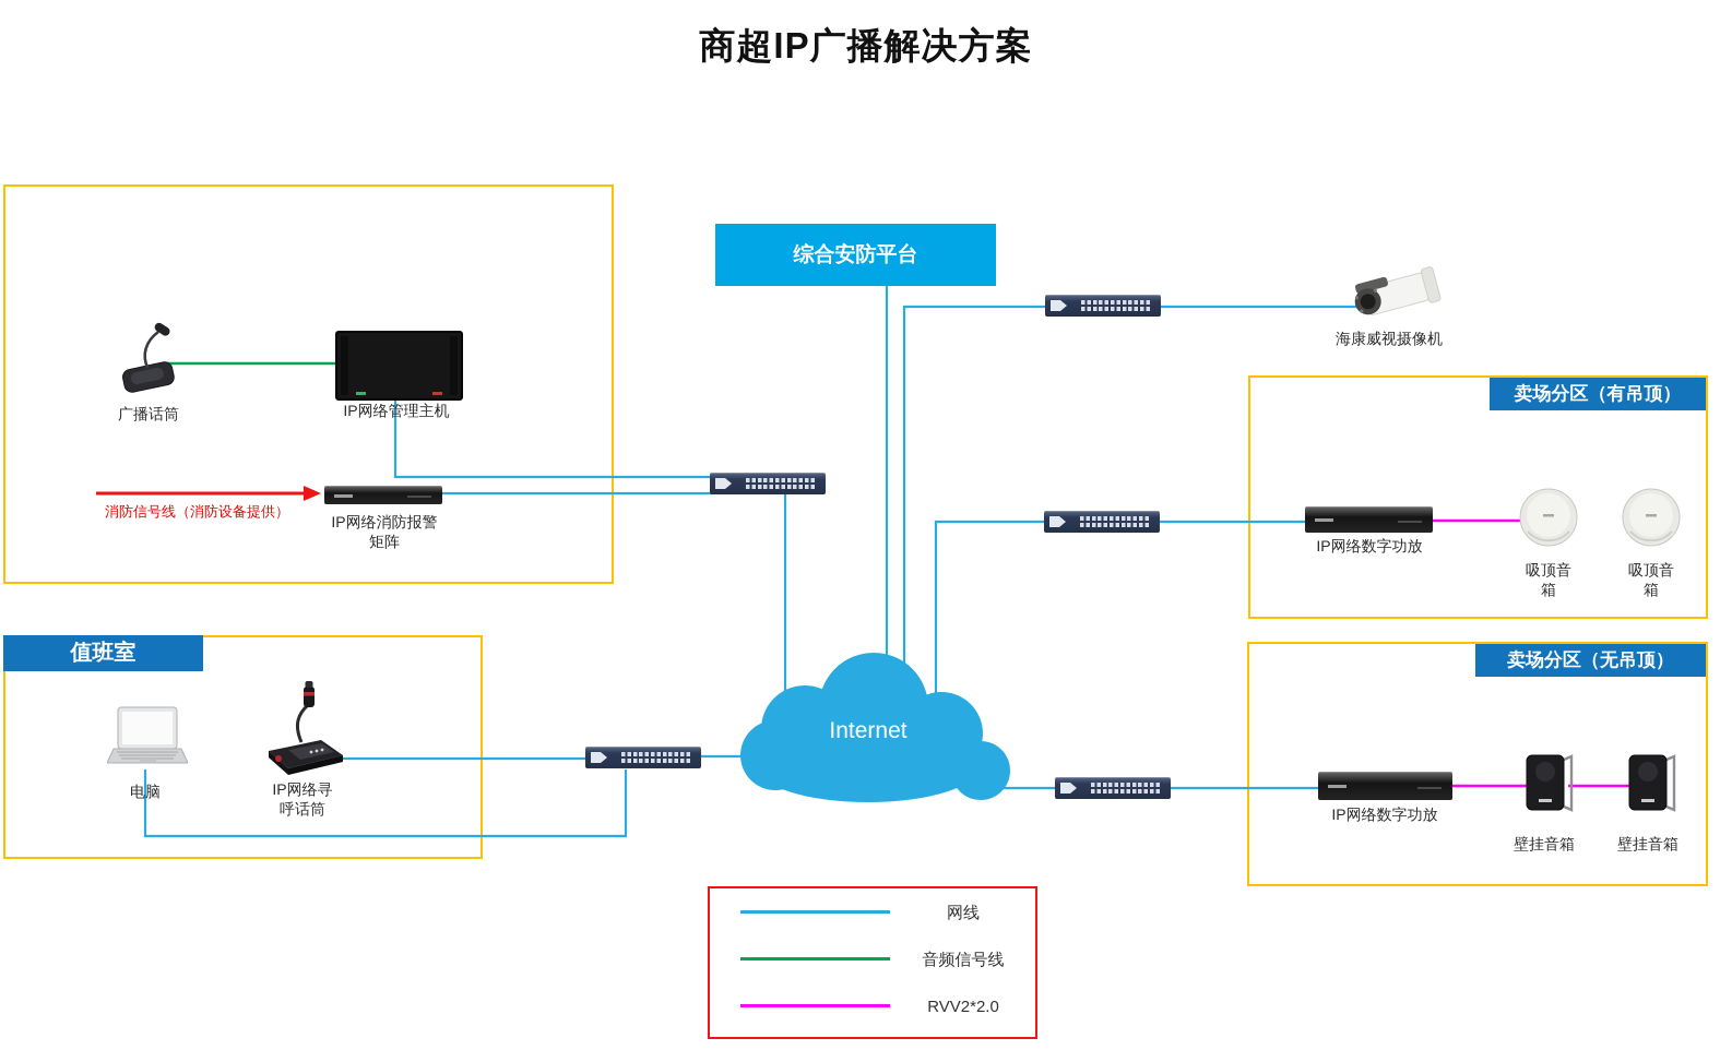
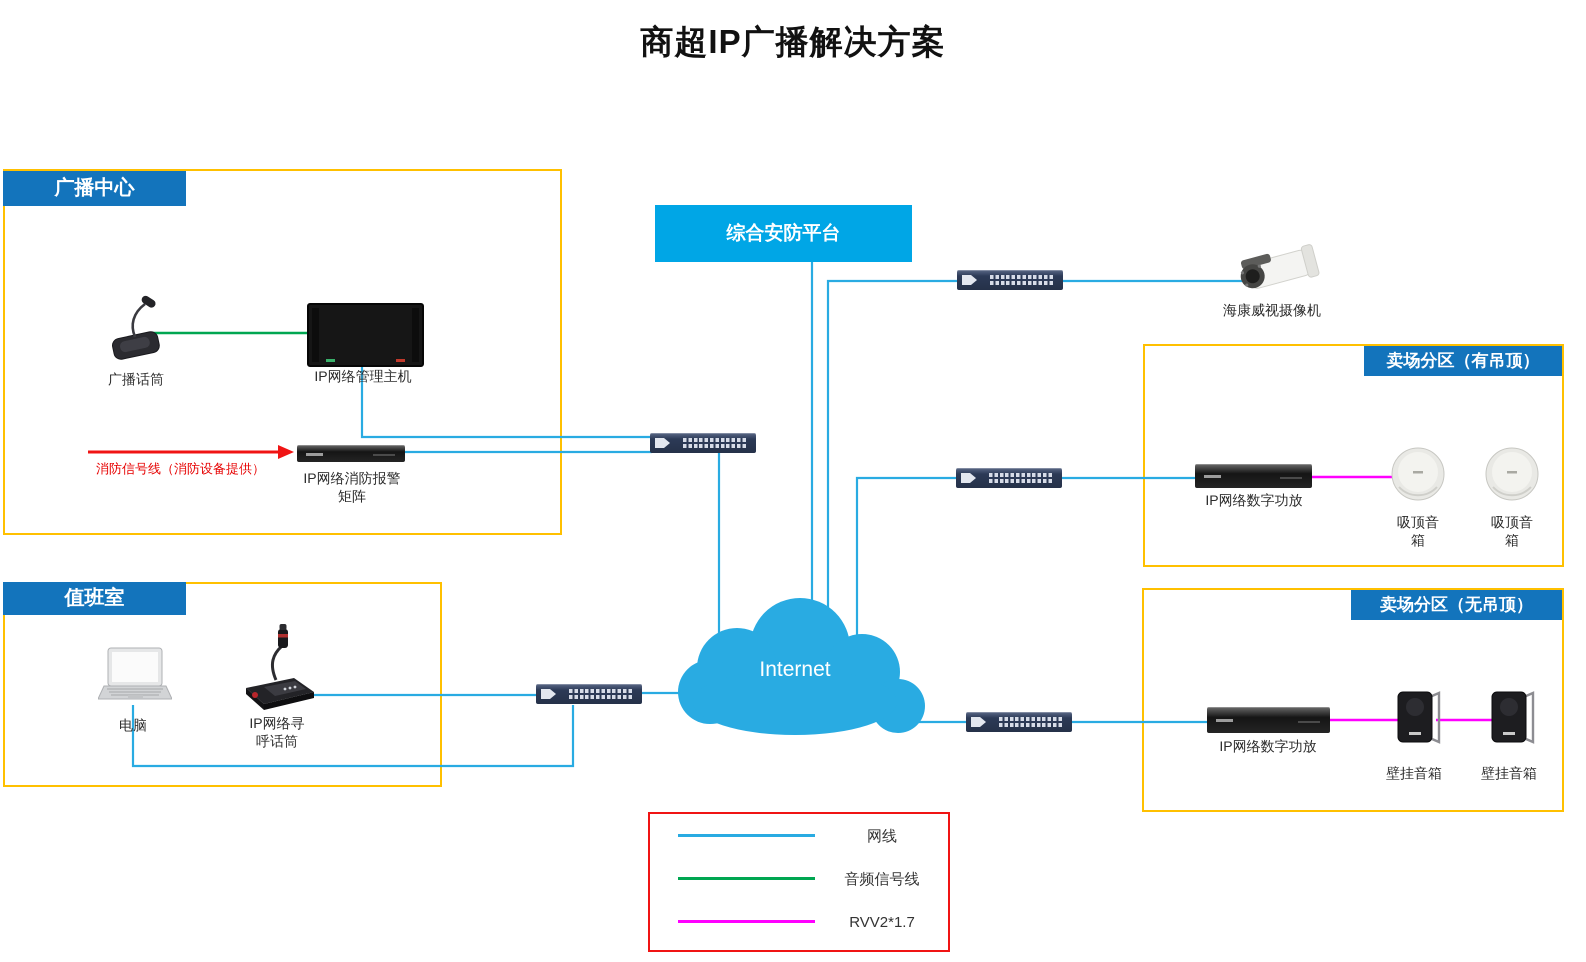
  商超IP广播解决方案
+ 广播中心
  值班室
  卖场分区（有吊顶）
  卖场分区（无吊顶）
  综合安防平台
  Internet
  广播话筒
  IP网络管理主机
  IP网络消防报警
  矩阵
  消防信号线（消防设备提供）
  海康威视摄像机
  IP网络数字功放
  吸顶音
  箱
  吸顶音
  箱
  IP网络数字功放
  壁挂音箱
  壁挂音箱
  电脑
  IP网络寻
  呼话筒
  网线
  音频信号线
- RVV2*2.0
+ RVV2*1.7
